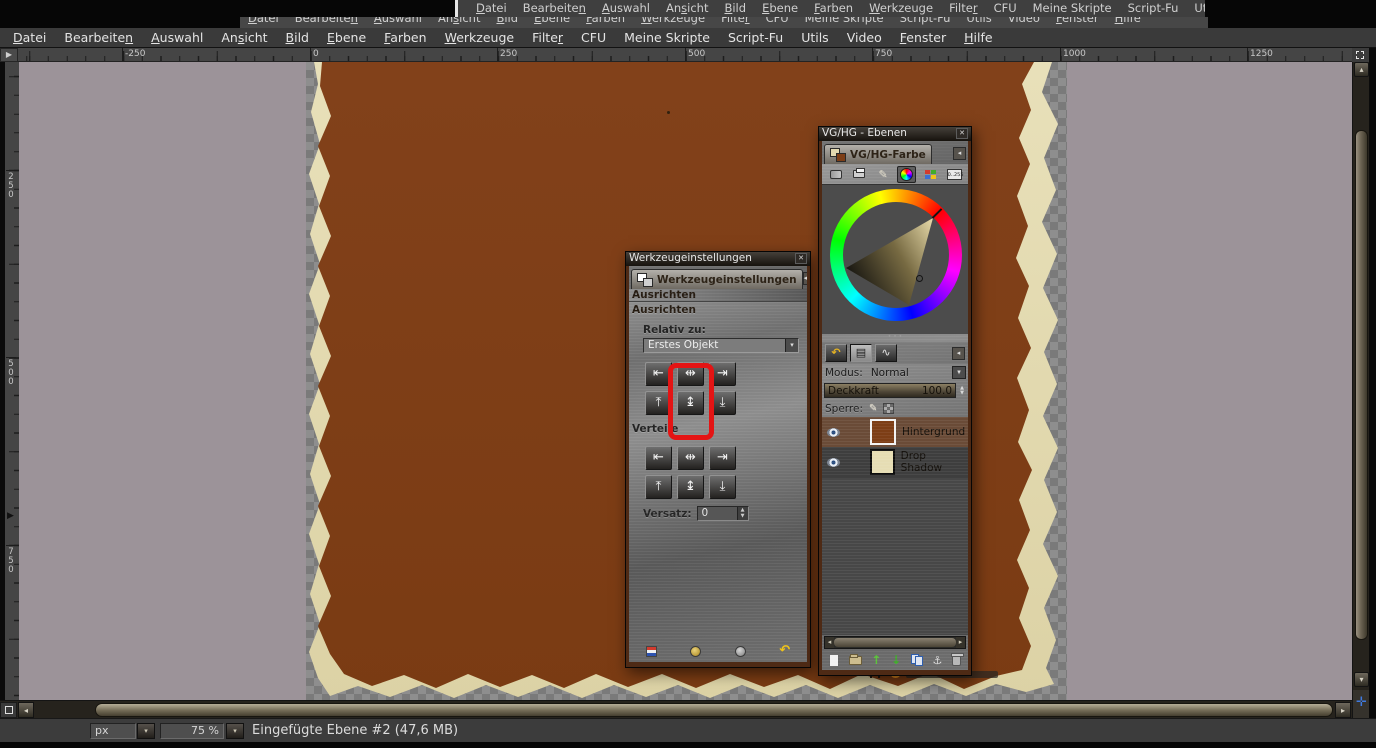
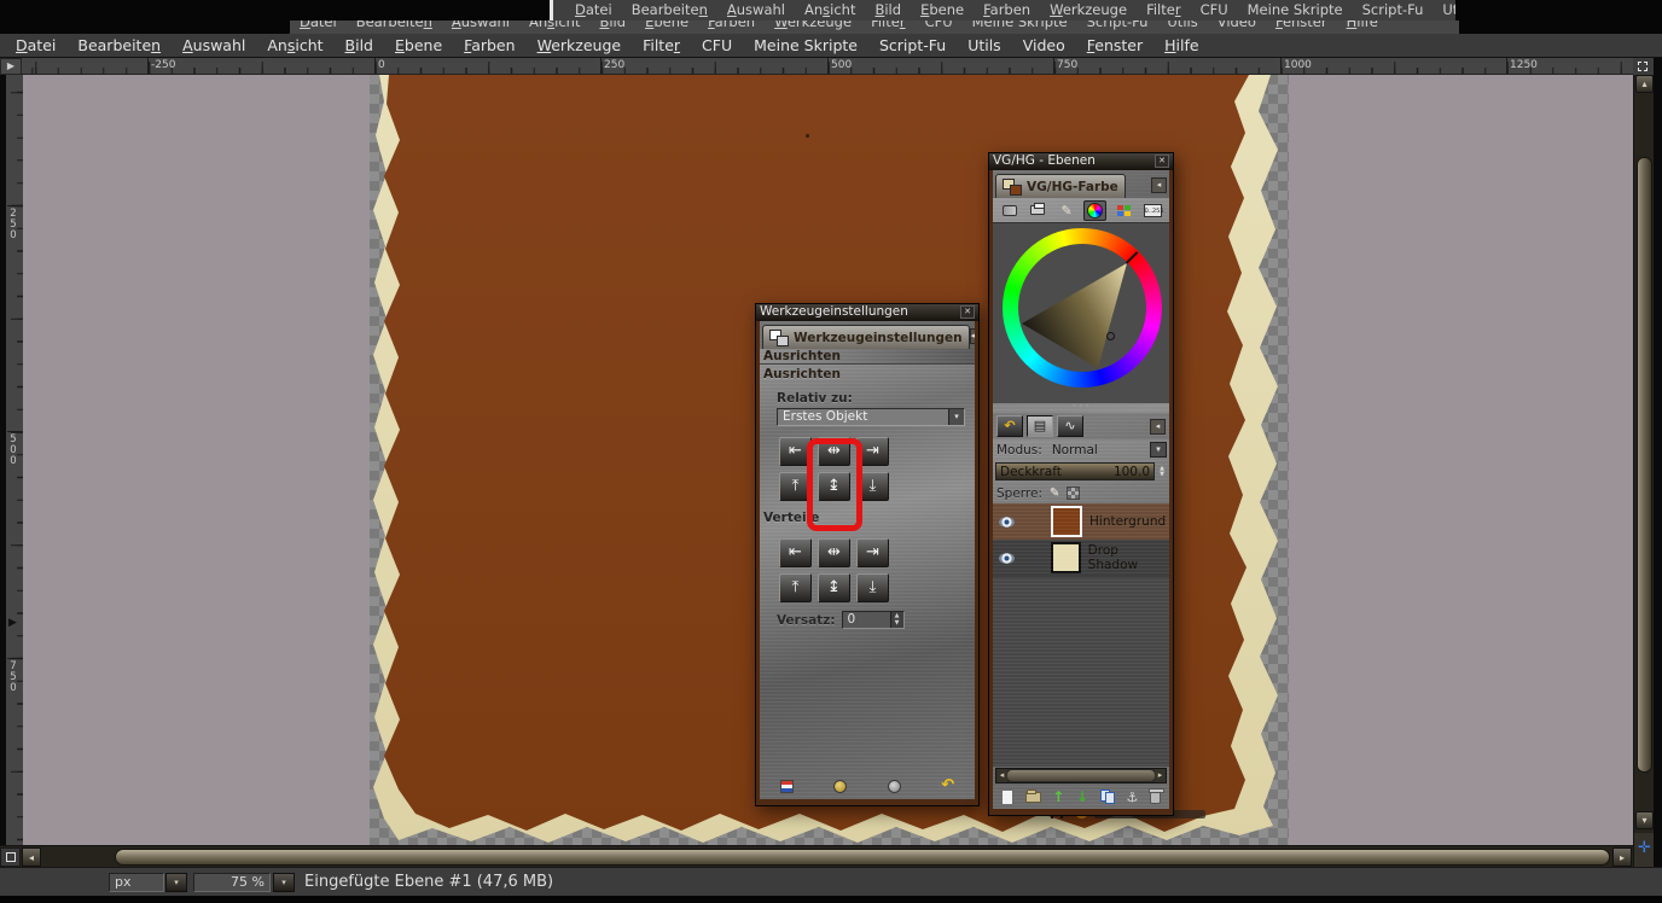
  Datei
  Bearbeiten
  Auswahl
  Ansicht
  Bild
  Ebene
  Farben
  Werkzeuge
  Filter
  CFU
  Meine Skripte
  Script-Fu
  Datei
  Bearbeiten
  Auswahl
  Ansicht
  Bild
  Ebene
  Farben
  Werkzeuge
  Filter
  CFU
  Meine Skripte
  Script-Fu
  Utils
  Video
  Fenster
  Hilfe
  Datei
  Bearbeiten
  Auswahl
  Ansicht
  Bild
  Ebene
  Farben
  Werkzeuge
  Filter
  CFU
  Meine Skripte
  Script-Fu
  Utils
  Video
  Fenster
  Hilfe
  ▶
  ▴
  ▾
  ✛
  ◂
  ▸
  px
  ▾
  75 %
  ▾
- Eingefügte Ebene #2 (47,6 MB)
+ Eingefügte Ebene #1 (47,6 MB)
  Werkzeugeinstellungen
  ✕
  Werkzeugeinstellungen
  ◂
  Relativ zu:
  Erstes Objekt
  ▾
  ⇤
  ⇹
  ⇥
  ⤒
  ↨
  ⤓
  Verteile
  ⇤
  ⇹
  ⇥
  ⤒
  ↨
  ⤓
  0
  ↶
  VG/HG - Ebenen
  ✕
  VG/HG-Farbe
  ◂
  ✎
  ↶
  ▤
  ∿
  ◂
  Modus:
  Normal
  ▾
  Deckkraft
  100.0
  ◂
  ▸
